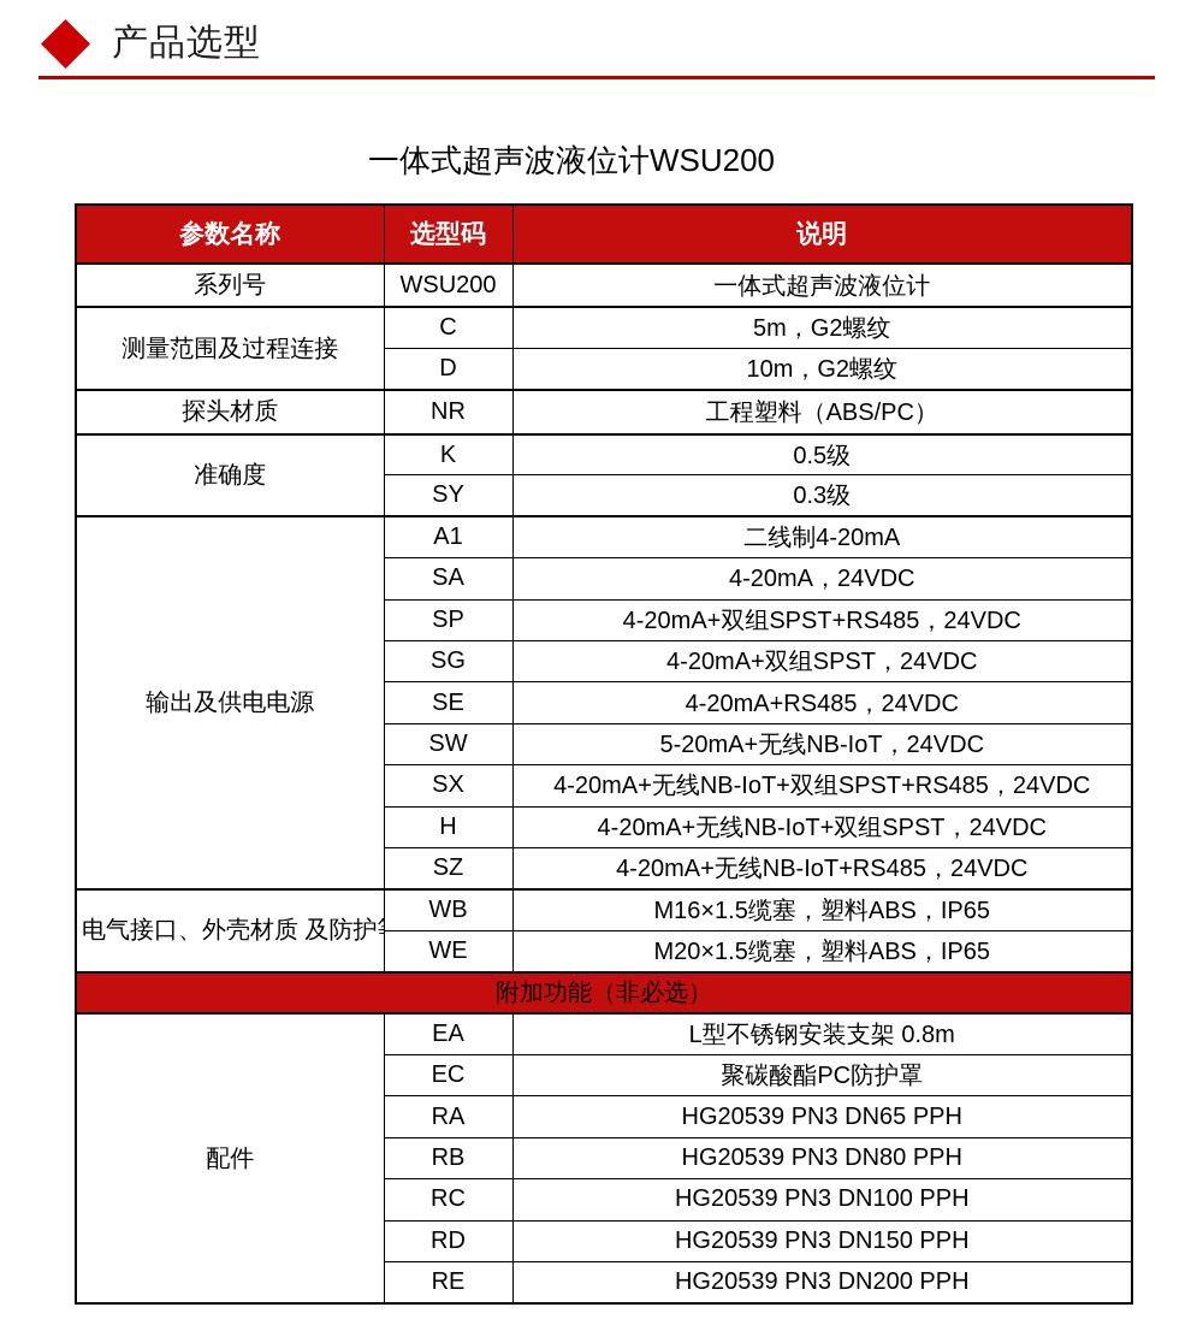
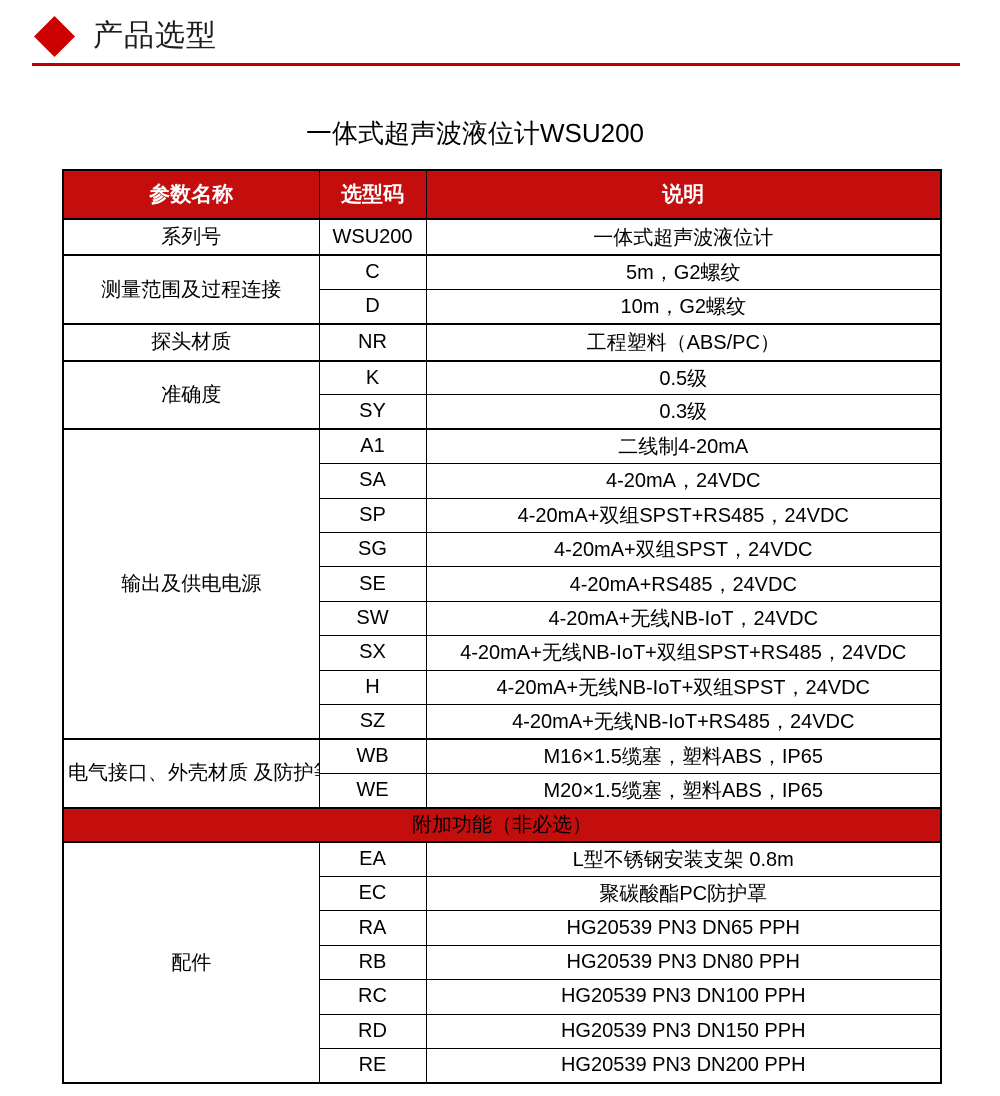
  产品选型
  一体式超声波液位计WSU200
  参数名称	选型码	说明
  系列号	WSU200	一体式超声波液位计
  测量范围及过程连接	C	5m，G2螺纹
  D	10m，G2螺纹
  探头材质	NR	工程塑料（ABS/PC）
  准确度	K	0.5级
  SY	0.3级
  输出及供电电源	A1	二线制4-20mA
  SA	4-20mA，24VDC
  SP	4-20mA+双组SPST+RS485，24VDC
  SG	4-20mA+双组SPST，24VDC
  SE	4-20mA+RS485，24VDC
- SW	5-20mA+无线NB-IoT，24VDC
+ SW	4-20mA+无线NB-IoT，24VDC
  SX	4-20mA+无线NB-IoT+双组SPST+RS485，24VDC
  H	4-20mA+无线NB-IoT+双组SPST，24VDC
  SZ	4-20mA+无线NB-IoT+RS485，24VDC
  电气接口、外壳材质 及防护	WB	M16×1.5缆塞，塑料ABS，IP65
  WE	M20×1.5缆塞，塑料ABS，IP65
  附加功能（非必选）
  配件	EA	L型不锈钢安装支架 0.8m
  EC	聚碳酸酯PC防护罩
  RA	HG20539 PN3 DN65 PPH
  RB	HG20539 PN3 DN80 PPH
  RC	HG20539 PN3 DN100 PPH
  RD	HG20539 PN3 DN150 PPH
  RE	HG20539 PN3 DN200 PPH
